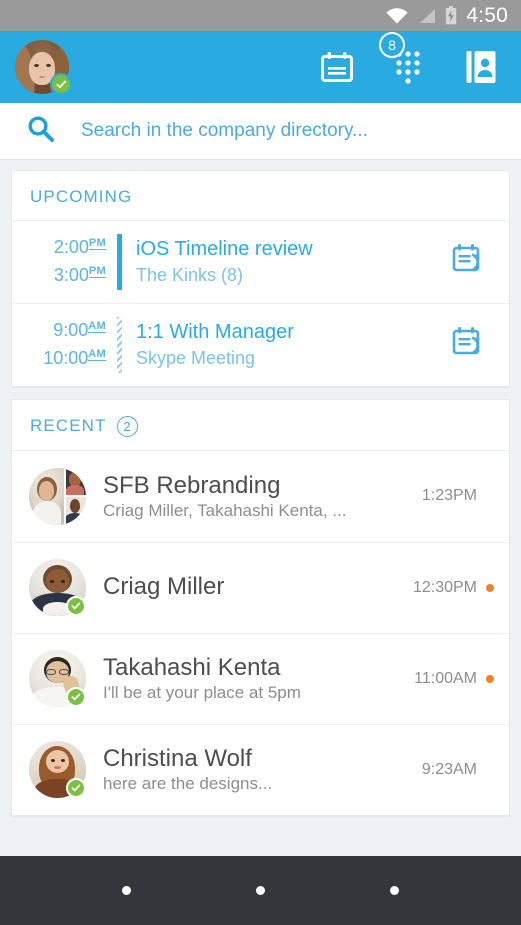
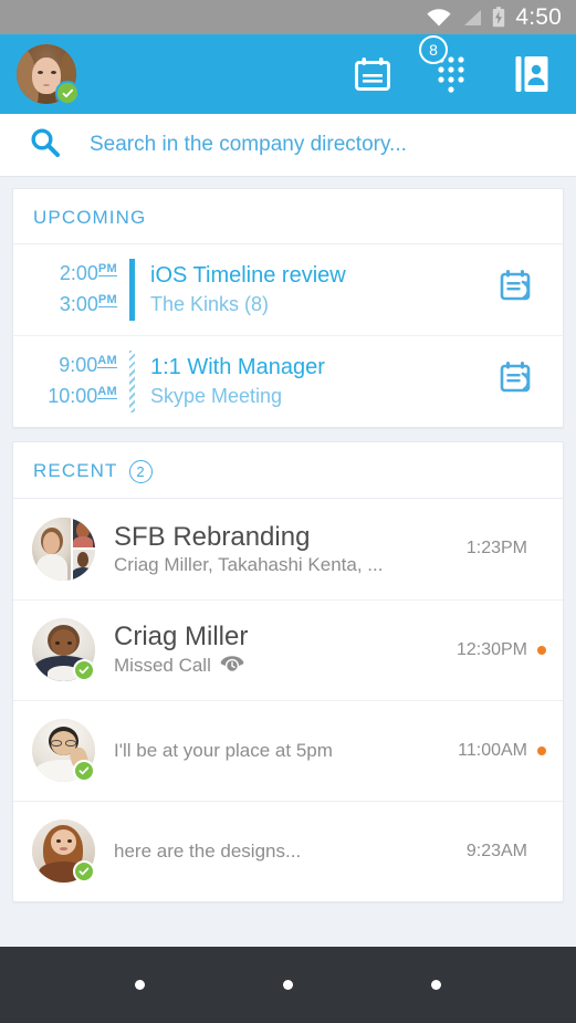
  4:50
  8
  Search in the company directory...
  UPCOMING
  2:00PM
  3:00PM
  iOS Timeline review
  The Kinks (8)
  9:00AM
  10:00AM
  1:1 With Manager
  Skype Meeting
  RECENT
  2
  SFB Rebranding
  Criag Miller, Takahashi Kenta, ...
  1:23PM
  Criag Miller
+ Missed Call
  12:30PM
- Takahashi Kenta
  I'll be at your place at 5pm
  11:00AM
- Christina Wolf
  here are the designs...
  9:23AM
